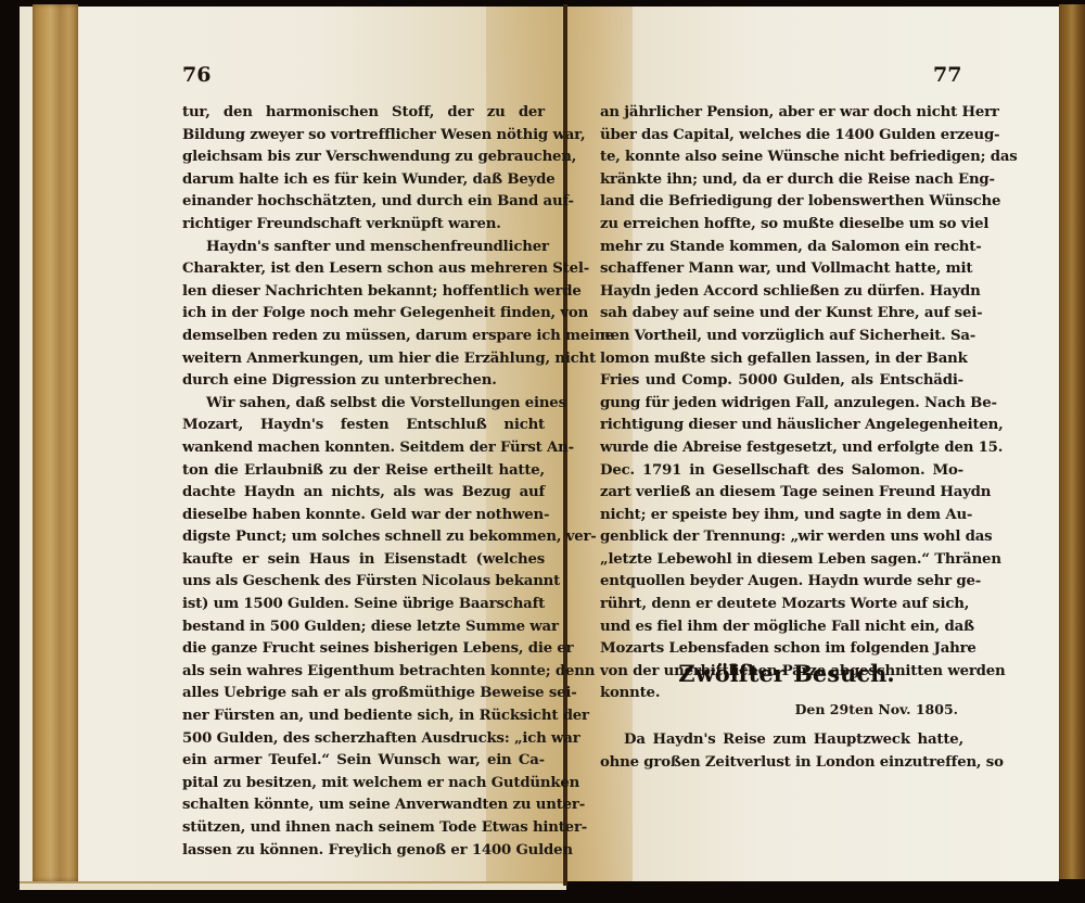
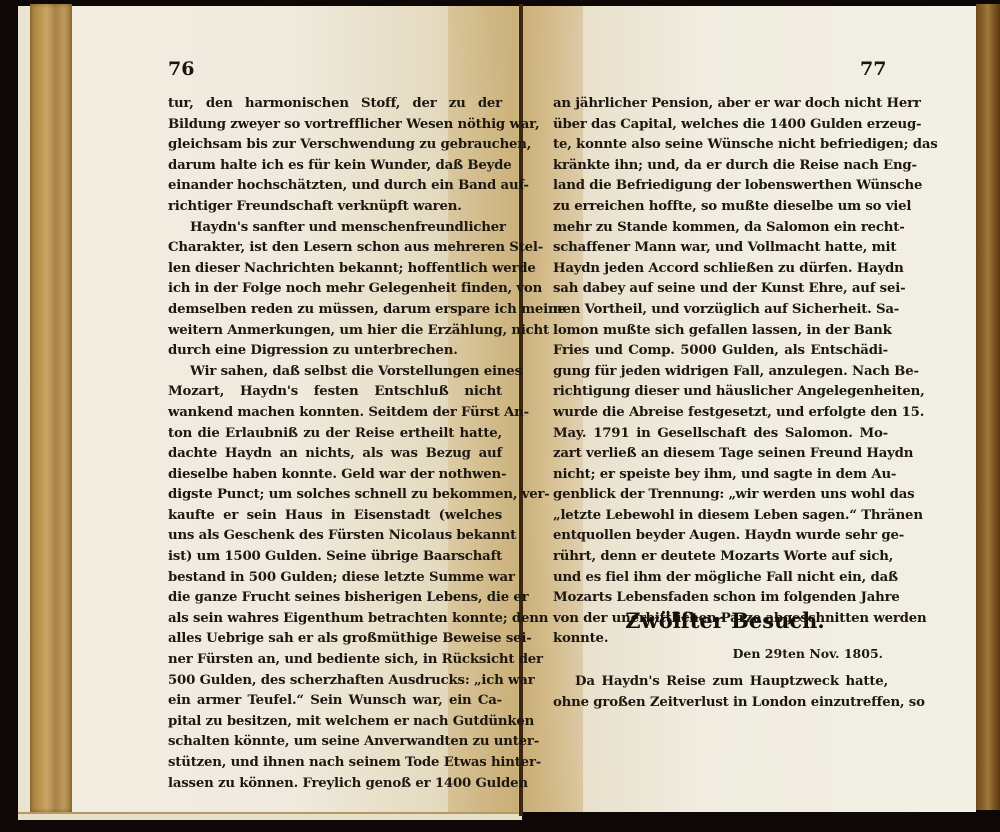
  76
  tur, den harmonischen Stoff, der zu der
  Bildung zweyer so vortrefflicher Wesen nöthig war,
  gleichsam bis zur Verschwendung zu gebrauchen,
  darum halte ich es für kein Wunder, daß Beyde
  einander hochschätzten, und durch ein Band auf-
  richtiger Freundschaft verknüpft waren.
  Haydn's sanfter und menschenfreundlicher
  Charakter, ist den Lesern schon aus mehreren Stel-
  len dieser Nachrichten bekannt; hoffentlich werde
  ich in der Folge noch mehr Gelegenheit finden, von
  demselben reden zu müssen, darum erspare ich mei
  weitern Anmerkungen, um hier die Erzählung, nicht
  durch eine Digression zu unterbrechen.
  Wir sahen, daß selbst die Vorstellungen eines
  Mozart, Haydn's festen Entschluß nicht
  wankend machen konnten. Seitdem der Fürst An-
  ton die Erlaubniß zu der Reise ertheilt hatte,
  dachte Haydn an nichts, als was Bezug auf
  dieselbe haben konnte. Geld war der nothwen-
  digste Punct; um solches schnell zu bekommen, ver-
  kaufte er sein Haus in Eisenstadt (welches
  uns als Geschenk des Fürsten Nicolaus bekannt
  ist) um 1500 Gulden. Seine übrige Baarschaft
  bestand in 500 Gulden; diese letzte Summe war
  die ganze Frucht seines bisherigen Lebens, die er
  als sein wahres Eigenthum betrachten konnte; denn
  alles Uebrige sah er als großmüthige Beweise sei-
  ner Fürsten an, und bediente sich, in Rücksicht der
  500 Gulden, des scherzhaften Ausdrucks: „ich war
  ein armer Teufel.“ Sein Wunsch war, ein Ca-
  pital zu besitzen, mit welchem er nach Gutdünken
  schalten könnte, um seine Anverwandten zu unter-
  stützen, und ihnen nach seinem Tode Etwas hinter-
  lassen zu können. Freylich genoß er 1400 Gulden
  77
  an jährlicher Pension, aber er war doch nicht Herr
  über das Capital, welches die 1400 Gulden erzeug-
  te, konnte also seine Wünsche nicht befriedigen; das
  kränkte ihn; und, da er durch die Reise nach Eng-
  land die Befriedigung der lobenswerthen Wünsche
  zu erreichen hoffte, so mußte dieselbe um so viel
  mehr zu Stande kommen, da Salomon ein recht-
  schaffener Mann war, und Vollmacht hatte, mit
  Haydn jeden Accord schließen zu dürfen. Haydn
  sah dabey auf seine und der Kunst Ehre, auf sei-
  nen Vortheil, und vorzüglich auf Sicherheit. Sa-
  lomon mußte sich gefallen lassen, in der Bank
  Fries und Comp. 5000 Gulden, als Entschädi-
  gung für jeden widrigen Fall, anzulegen. Nach Be-
  richtigung dieser und häuslicher Angelegenheiten,
  wurde die Abreise festgesetzt, und erfolgte den 15.
- Dec. 1791 in Gesellschaft des Salomon. Mo-
+ May. 1791 in Gesellschaft des Salomon. Mo-
  zart verließ an diesem Tage seinen Freund Haydn
  nicht; er speiste bey ihm, und sagte in dem Au-
  genblick der Trennung: „wir werden uns wohl das
  „letzte Lebewohl in diesem Leben sagen.“ Thränen
  entquollen beyder Augen. Haydn wurde sehr ge-
  rührt, denn er deutete Mozarts Worte auf sich,
  und es fiel ihm der mögliche Fall nicht ein, daß
  Mozarts Lebensfaden schon im folgenden Jahre
  von der unerbittlichen Parze abgeschnitten wrden
  konnte.
  Zwölfter Besuch.
  Den 29ten Nov. 1805.
  Da Haydn's Reise zum Hauptzweck hatte,
  ohne großen Zeitverlust in London einzutreffen, so
